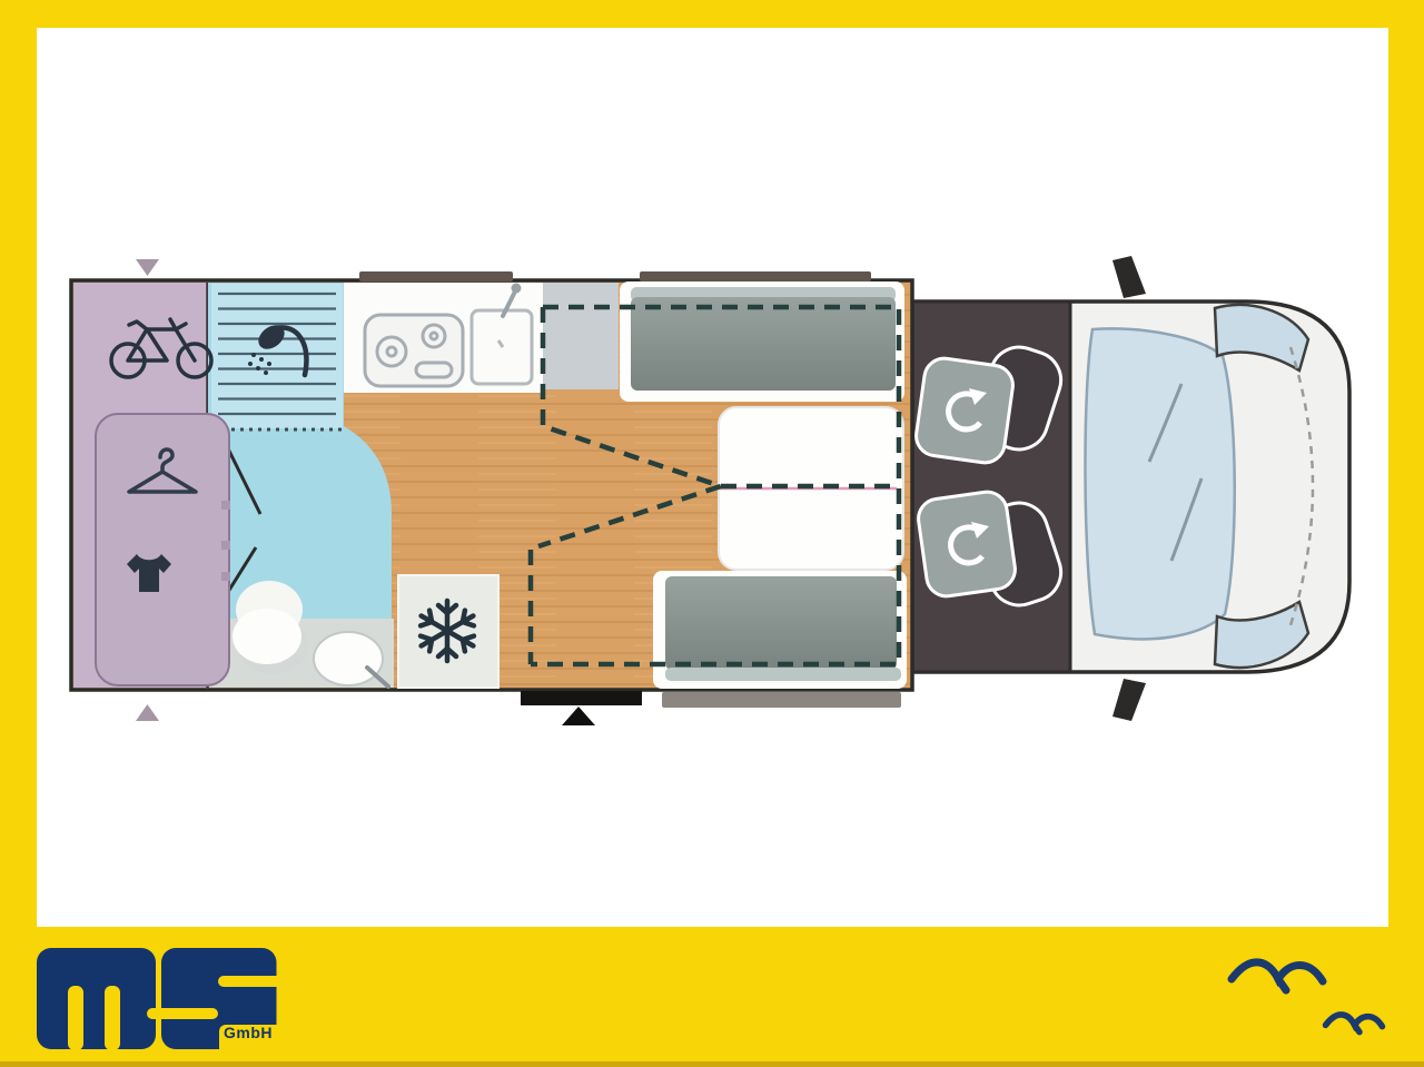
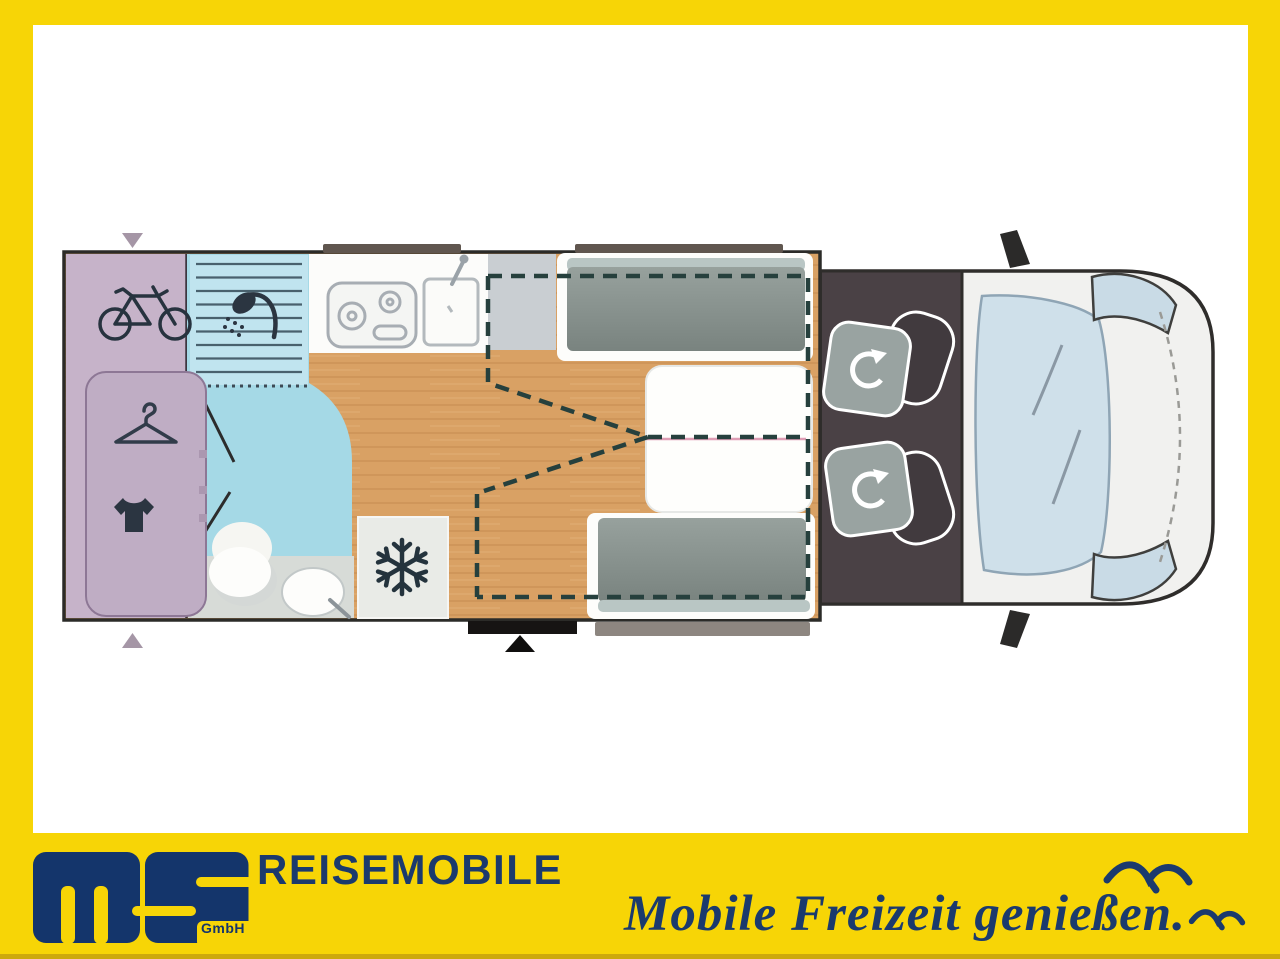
  GmbH
+ REISEMOBILE
+ Mobile Freizeit genießen.
